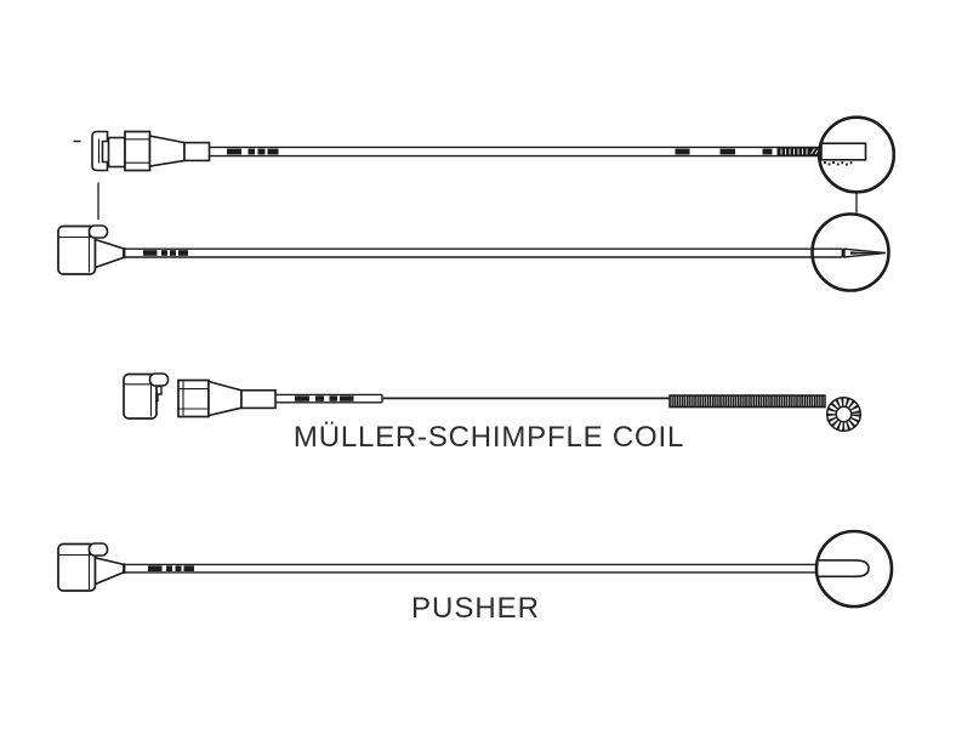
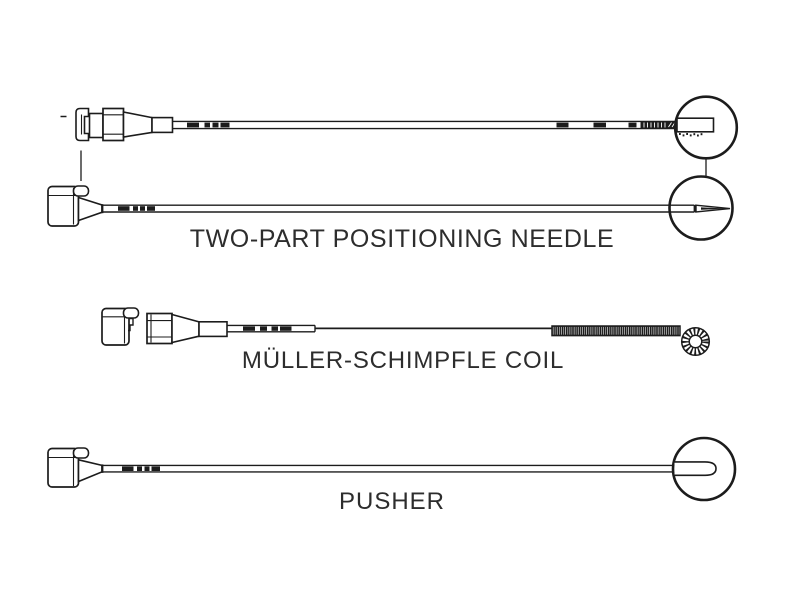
+ TWO-PART POSITIONING NEEDLE
  MÜLLER-SCHIMPFLE COIL
  PUSHER
